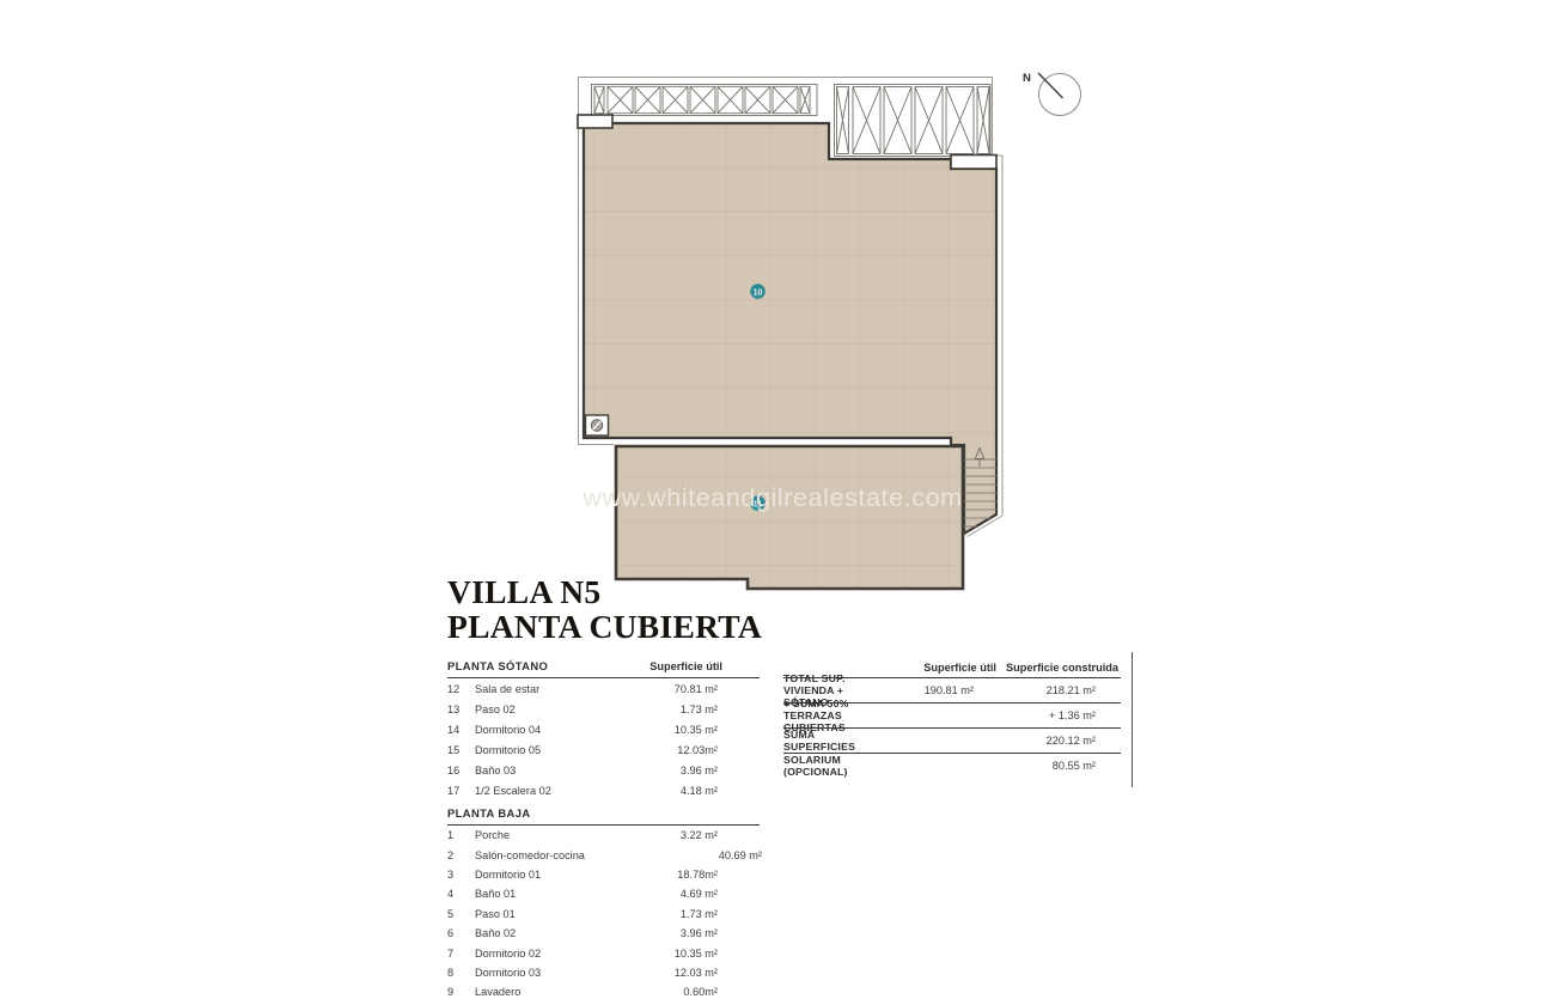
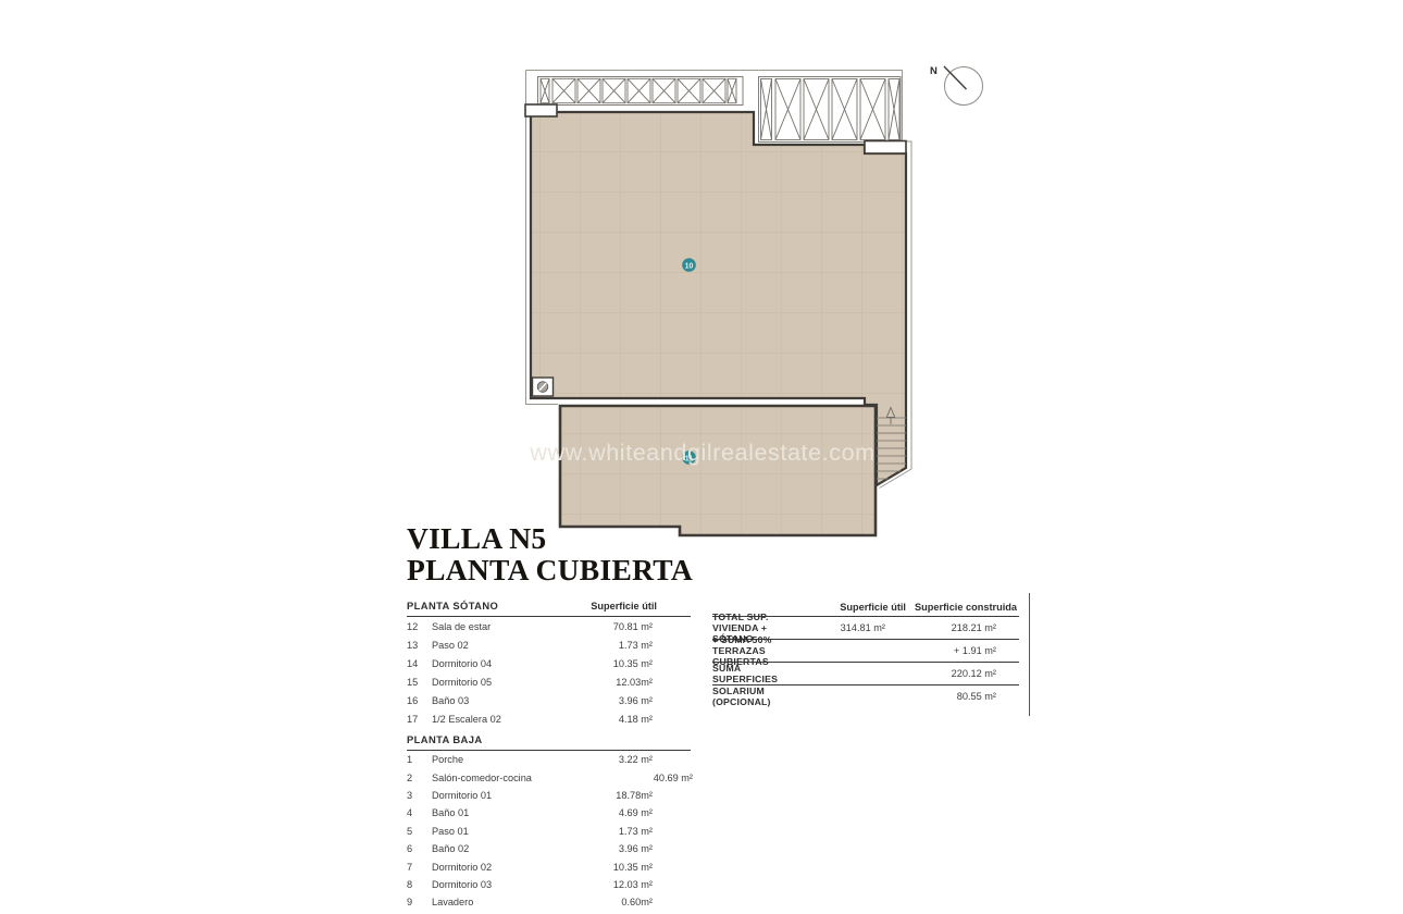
  www.whiteandgilrealestate.com
  N
  VILLA N5
  PLANTA CUBIERTA
  PLANTA SÓTANO
  Superficie útil
  12
  Sala de estar
  70.81 m²
  13
  Paso 02
  1.73 m²
  14
  Dormitorio 04
  10.35 m²
  15
  Dormitorio 05
  12.03m²
  16
  Baño 03
  3.96 m²
  17
  1/2 Escalera 02
  4.18 m²
  PLANTA BAJA
  1
  Porche
  3.22 m²
  2
  Salón-comedor-cocina
  40.69 m²
  3
  Dormitorio 01
  18.78m²
  4
  Baño 01
  4.69 m²
  5
  Paso 01
  1.73 m²
  6
  Baño 02
  3.96 m²
  7
  Dormitorio 02
  10.35 m²
  8
  Dormitorio 03
  12.03 m²
  9
  Lavadero
  0.60m²
  Superficie útil
  Superficie construida
  TOTAL SUP. VIVIENDA + SÓTANO
- 190.81 m²
+ 314.81 m²
  218.21 m²
  + SUMA 50% TERRAZAS CUBIERTAS
- + 1.36 m²
+ + 1.91 m²
  SUMA SUPERFICIES
  220.12 m²
  SOLARIUM (OPCIONAL)
  80.55 m²
